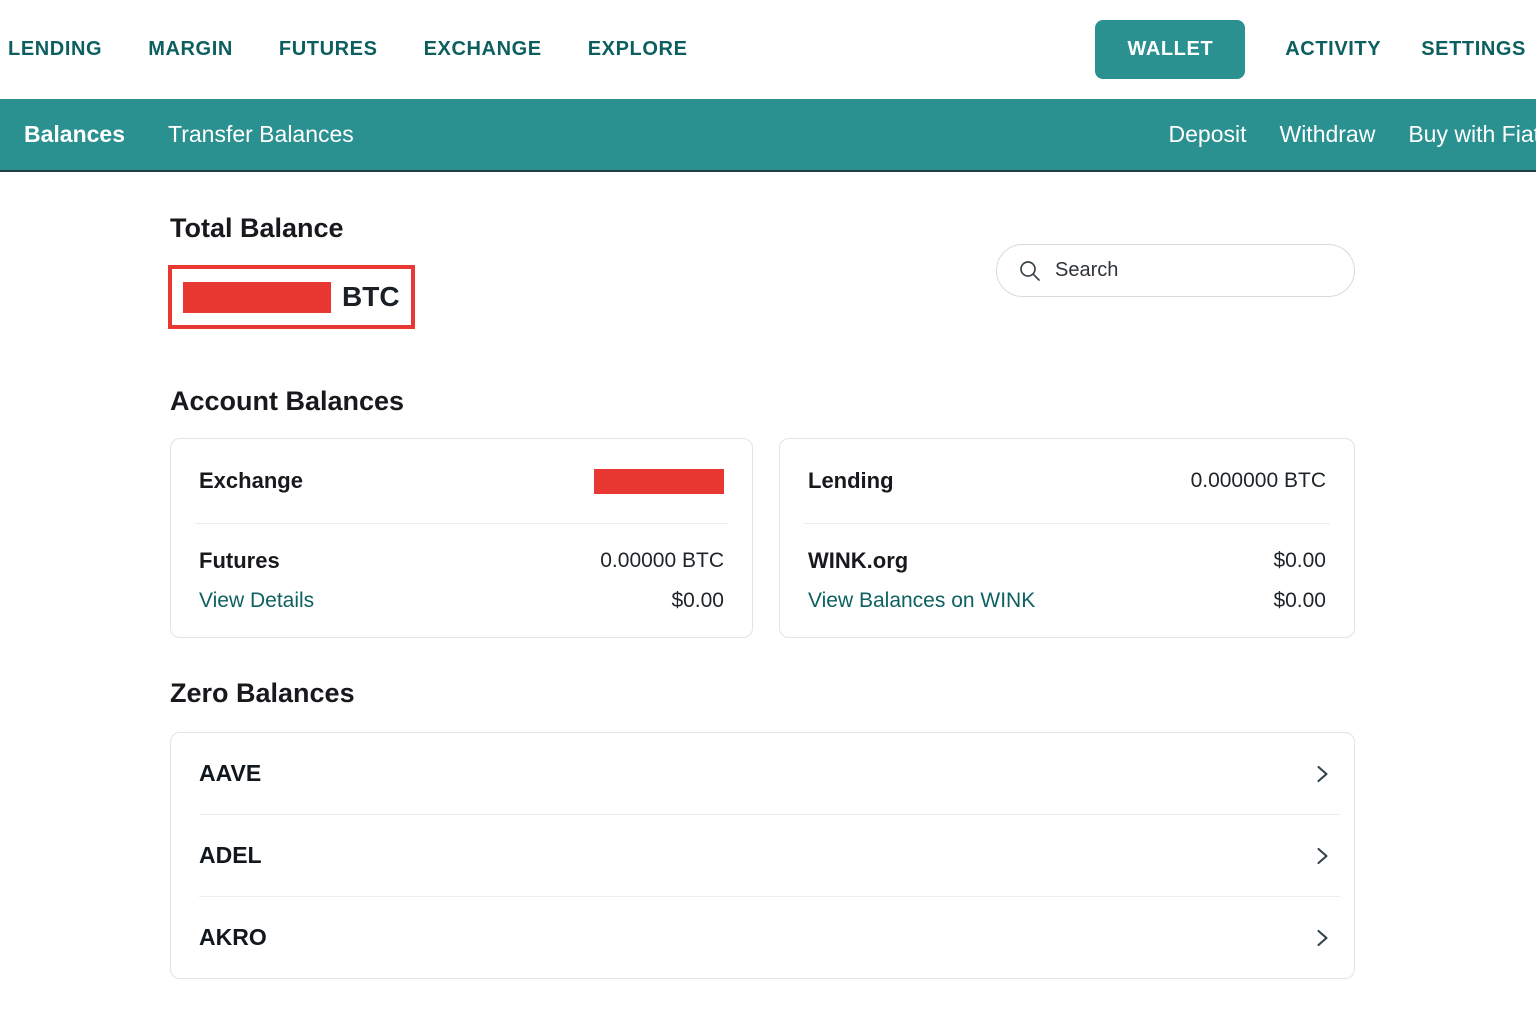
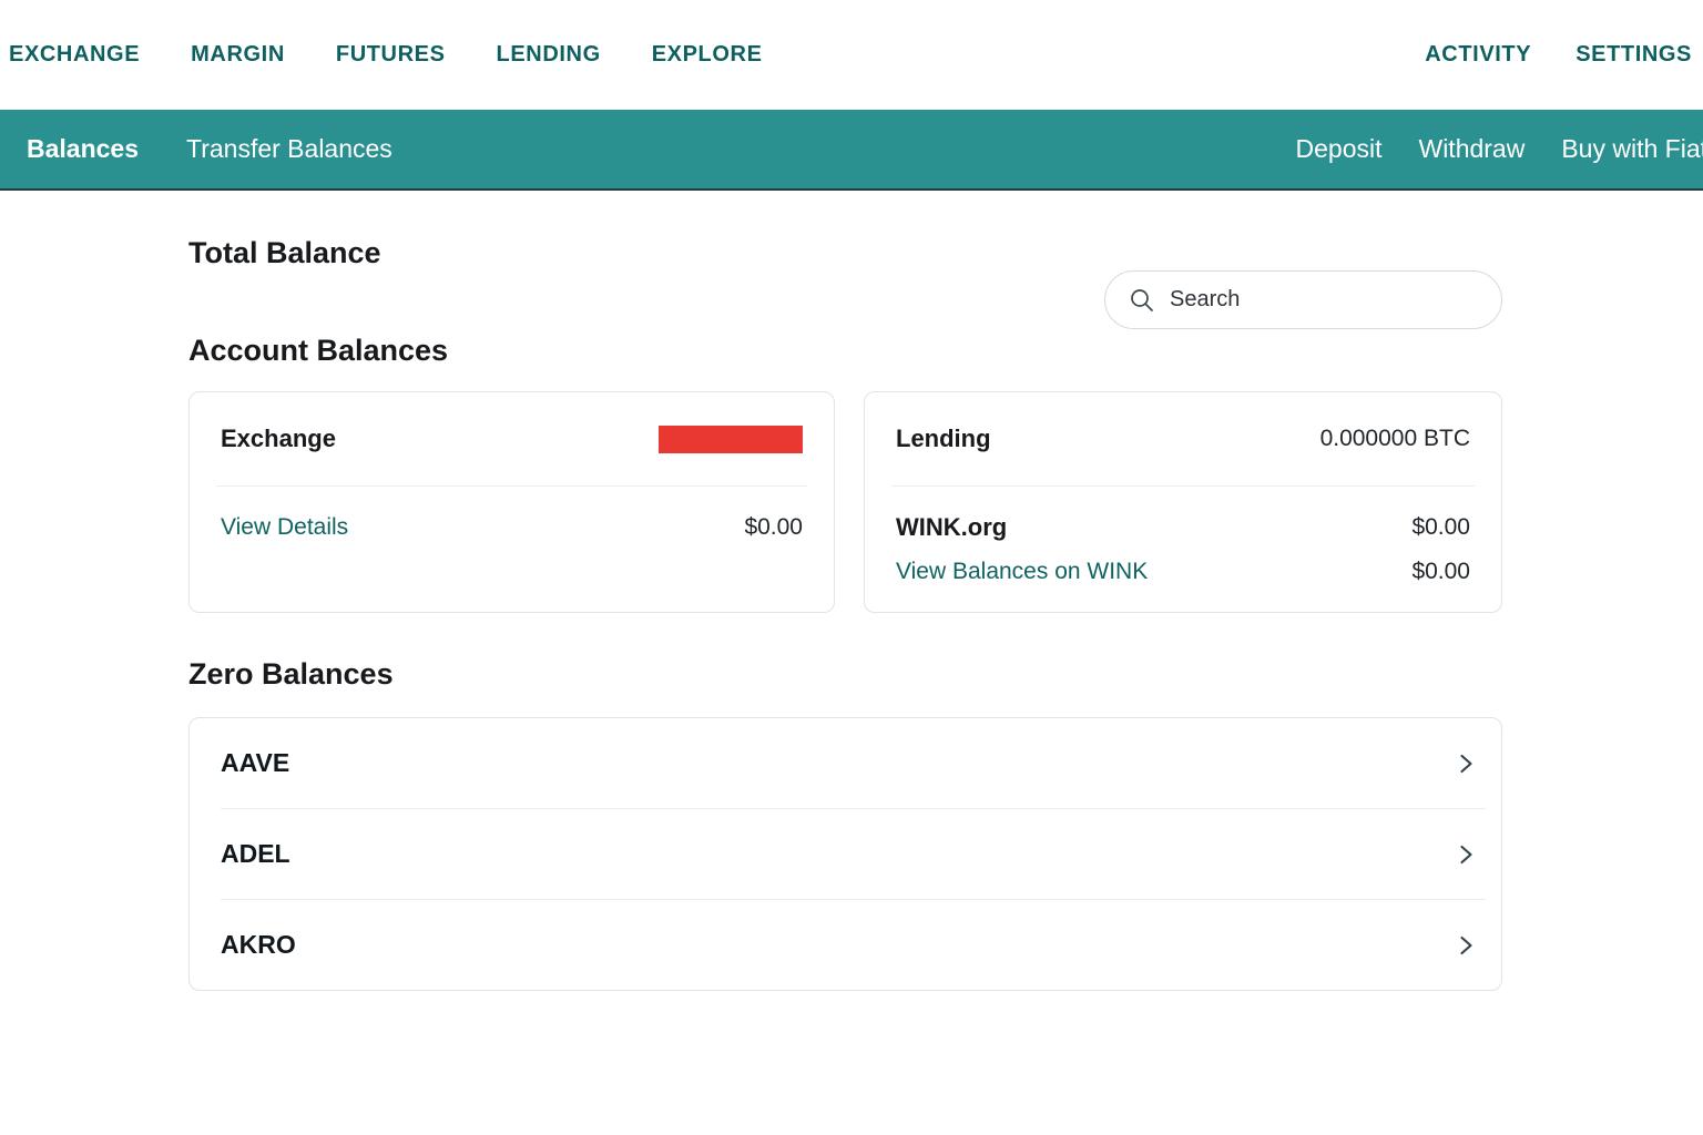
- LENDING
+ EXCHANGE
  MARGIN
  FUTURES
- EXCHANGE
+ LENDING
  EXPLORE
- WALLET
  ACTIVITY
  SETTINGS
  Balances
  Transfer Balances
  Deposit
  Withdraw
  Buy with Fia
  Total Balance
- BTC
  Search
  Account Balances
  Exchange
- Futures
- 0.00000 BTC
  View Details
  $0.00
  Lending
  0.000000 BTC
  WINK.org
  $0.00
  View Balances on WINK
  $0.00
  Zero Balances
  AAVE
  ADEL
  AKRO
